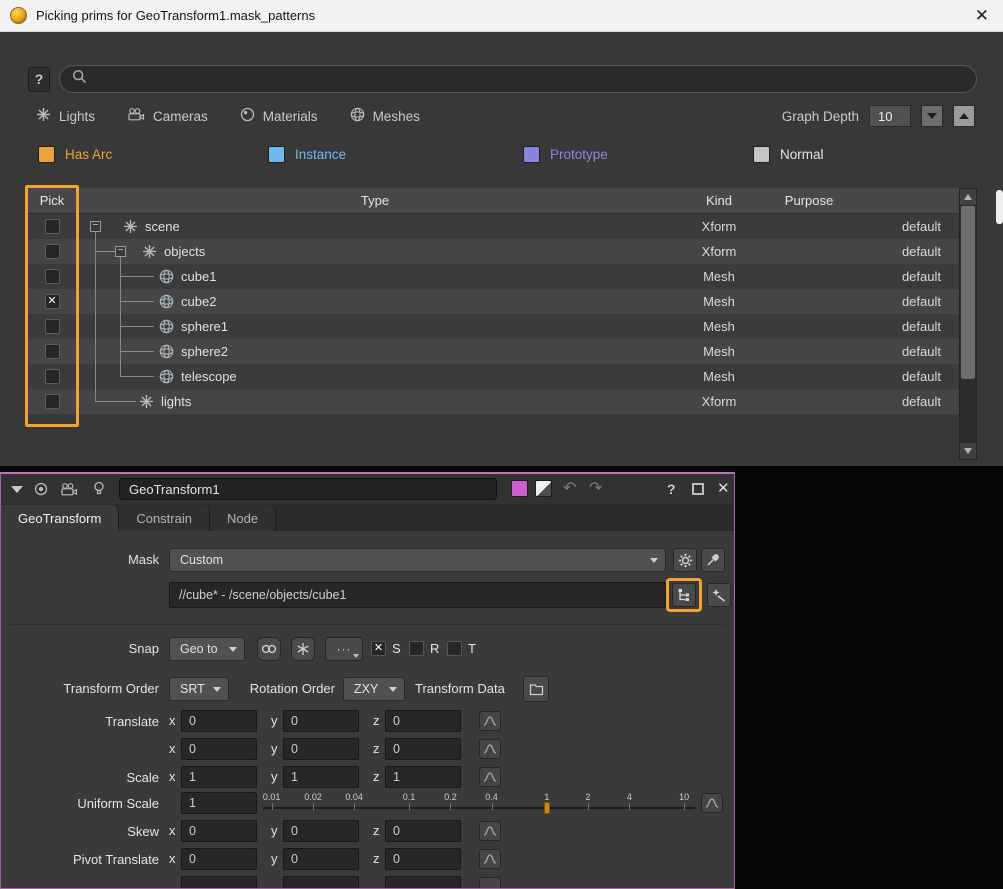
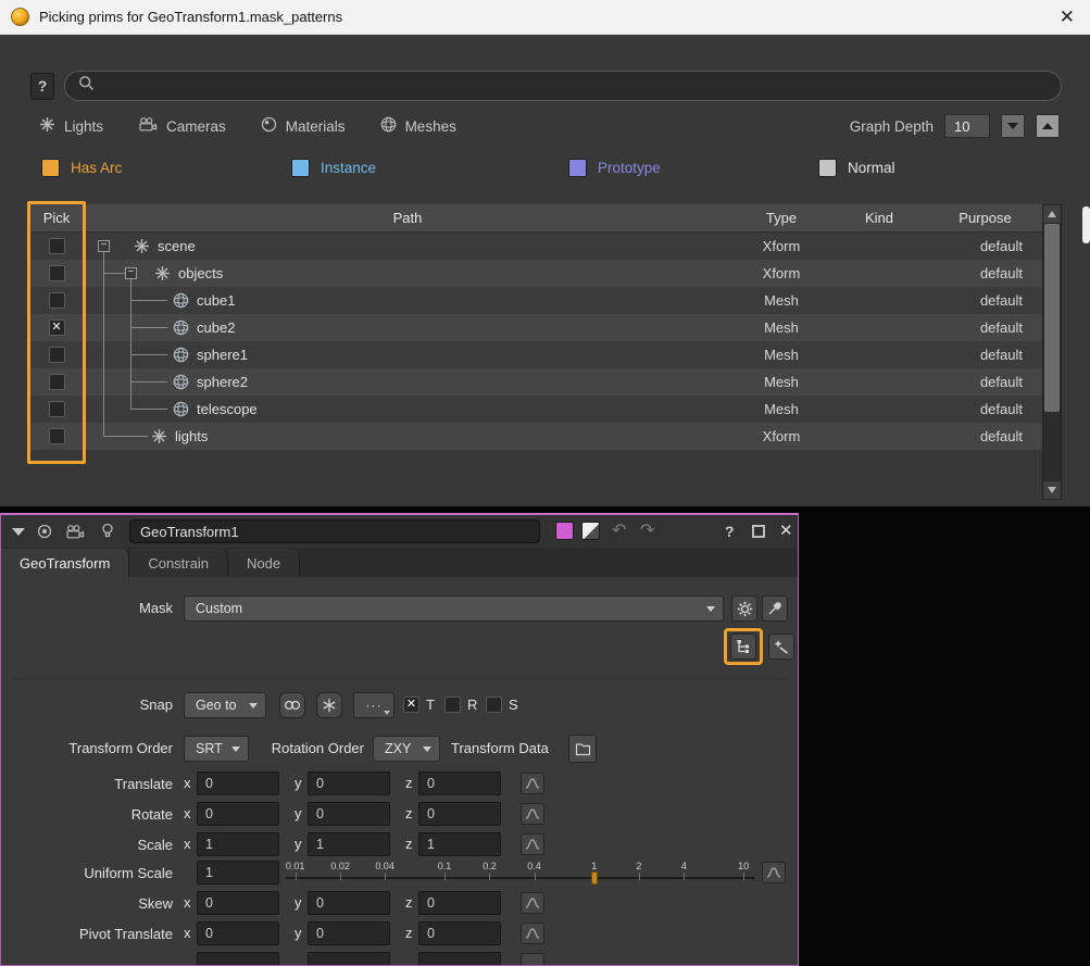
  Picking prims for GeoTransform1.mask_patterns
  ✕
  ?
  Lights
  Cameras
  Materials
  Meshes
  Graph Depth
  10
  Has Arc
  Instance
  Prototype
  Normal
  Pick
+ Path
  Type
  Kind
  Purpose
  −
  scene
  Xform
  default
  −
  objects
  Xform
  default
  cube1
  Mesh
  default
  ✕
  cube2
  Mesh
  default
  sphere1
  Mesh
  default
  sphere2
  Mesh
  default
  telescope
  Mesh
  default
  lights
  Xform
  default
  GeoTransform1
  ↶
  ↷
  ?
  ✕
  GeoTransform
  Constrain
  Node
  Mask
  Custom
- //cube* - /scene/objects/cube1
  Snap
  Geo to
  ···
  ✕
- S
+ T
  R
- T
+ S
  Transform Order
  SRT
  Rotation Order
  ZXY
  Transform Data
  Translate
  x
  0
  y
  0
  z
  0
+ Rotate
  x
  0
  y
  0
  z
  0
  Scale
  x
  1
  y
  1
  z
  1
  Uniform Scale
  1
  0.01
  0.02
  0.04
  0.1
  0.2
  0.4
  1
  2
  4
  10
  Skew
  x
  0
  y
  0
  z
  0
  Pivot Translate
  x
  0
  y
  0
  z
  0
